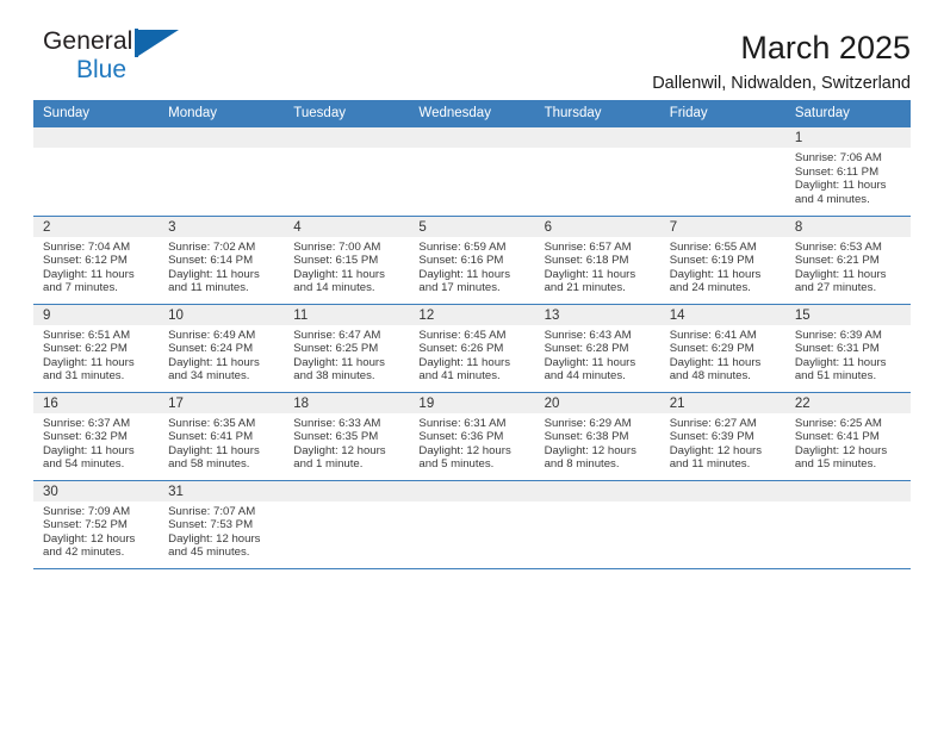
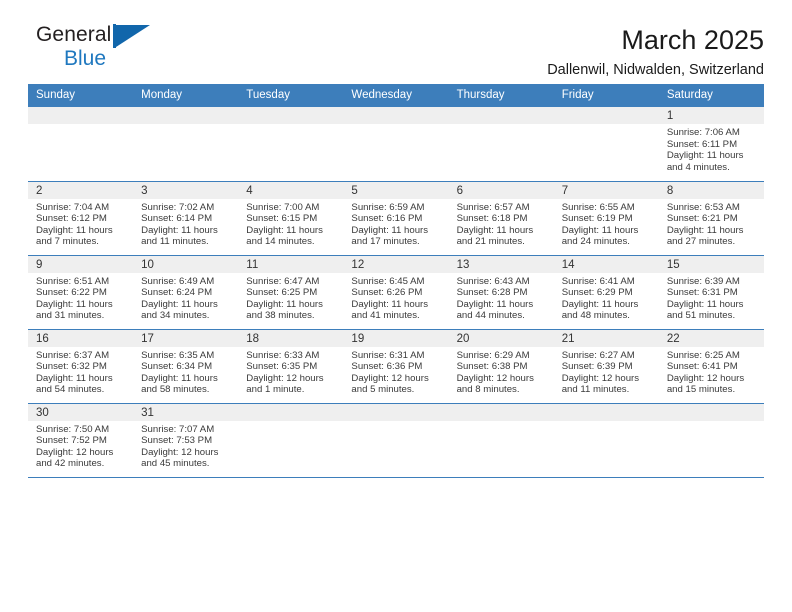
  General
  Blue
  March 2025
  Dallenwil, Nidwalden, Switzerland
  Sunday	Monday	Tuesday	Wednesday	Thursday	Friday	Saturday
  						1Sunrise: 7:06 AMSunset: 6:11 PMDaylight: 11 hours and 4 minutes.
  2Sunrise: 7:04 AMSunset: 6:12 PMDaylight: 11 hours and 7 minutes.	3Sunrise: 7:02 AMSunset: 6:14 PMDaylight: 11 hours and 11 minutes.	4Sunrise: 7:00 AMSunset: 6:15 PMDaylight: 11 hours and 14 minutes.	5Sunrise: 6:59 AMSunset: 6:16 PMDaylight: 11 hours and 17 minutes.	6Sunrise: 6:57 AMSunset: 6:18 PMDaylight: 11 hours and 21 minutes.	7Sunrise: 6:55 AMSunset: 6:19 PMDaylight: 11 hours and 24 minutes.	8Sunrise: 6:53 AMSunset: 6:21 PMDaylight: 11 hours and 27 minutes.
  9Sunrise: 6:51 AMSunset: 6:22 PMDaylight: 11 hours and 31 minutes.	10Sunrise: 6:49 AMSunset: 6:24 PMDaylight: 11 hours and 34 minutes.	11Sunrise: 6:47 AMSunset: 6:25 PMDaylight: 11 hours and 38 minutes.	12Sunrise: 6:45 AMSunset: 6:26 PMDaylight: 11 hours and 41 minutes.	13Sunrise: 6:43 AMSunset: 6:28 PMDaylight: 11 hours and 44 minutes.	14Sunrise: 6:41 AMSunset: 6:29 PMDaylight: 11 hours and 48 minutes.	15Sunrise: 6:39 AMSunset: 6:31 PMDaylight: 11 hours and 51 minutes.
- 16Sunrise: 6:37 AMSunset: 6:32 PMDaylight: 11 hours and 54 minutes.	17Sunrise: 6:35 AMSunset: 6:41 PMDaylight: 11 hours and 58 minutes.	18Sunrise: 6:33 AMSunset: 6:35 PMDaylight: 12 hours and 1 minute.	19Sunrise: 6:31 AMSunset: 6:36 PMDaylight: 12 hours and 5 minutes.	20Sunrise: 6:29 AMSunset: 6:38 PMDaylight: 12 hours and 8 minutes.	21Sunrise: 6:27 AMSunset: 6:39 PMDaylight: 12 hours and 11 minutes.	22Sunrise: 6:25 AMSunset: 6:41 PMDaylight: 12 hours and 15 minutes.
+ 16Sunrise: 6:37 AMSunset: 6:32 PMDaylight: 11 hours and 54 minutes.	17Sunrise: 6:35 AMSunset: 6:34 PMDaylight: 11 hours and 58 minutes.	18Sunrise: 6:33 AMSunset: 6:35 PMDaylight: 12 hours and 1 minute.	19Sunrise: 6:31 AMSunset: 6:36 PMDaylight: 12 hours and 5 minutes.	20Sunrise: 6:29 AMSunset: 6:38 PMDaylight: 12 hours and 8 minutes.	21Sunrise: 6:27 AMSunset: 6:39 PMDaylight: 12 hours and 11 minutes.	22Sunrise: 6:25 AMSunset: 6:41 PMDaylight: 12 hours and 15 minutes.
- 30Sunrise: 7:09 AMSunset: 7:52 PMDaylight: 12 hours and 42 minutes.	31Sunrise: 7:07 AMSunset: 7:53 PMDaylight: 12 hours and 45 minutes.
+ 30Sunrise: 7:50 AMSunset: 7:52 PMDaylight: 12 hours and 42 minutes.	31Sunrise: 7:07 AMSunset: 7:53 PMDaylight: 12 hours and 45 minutes.
